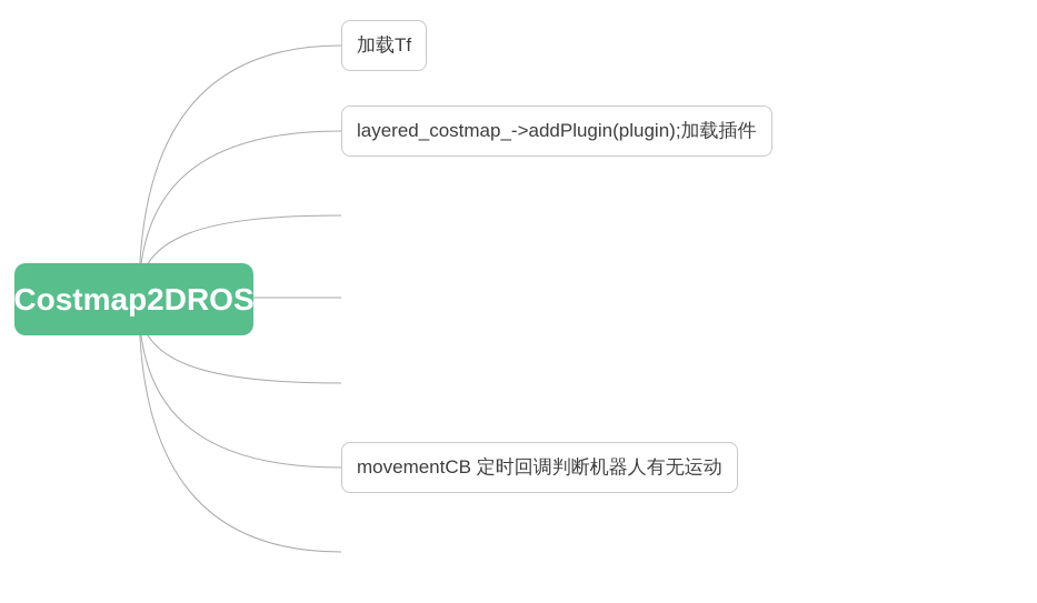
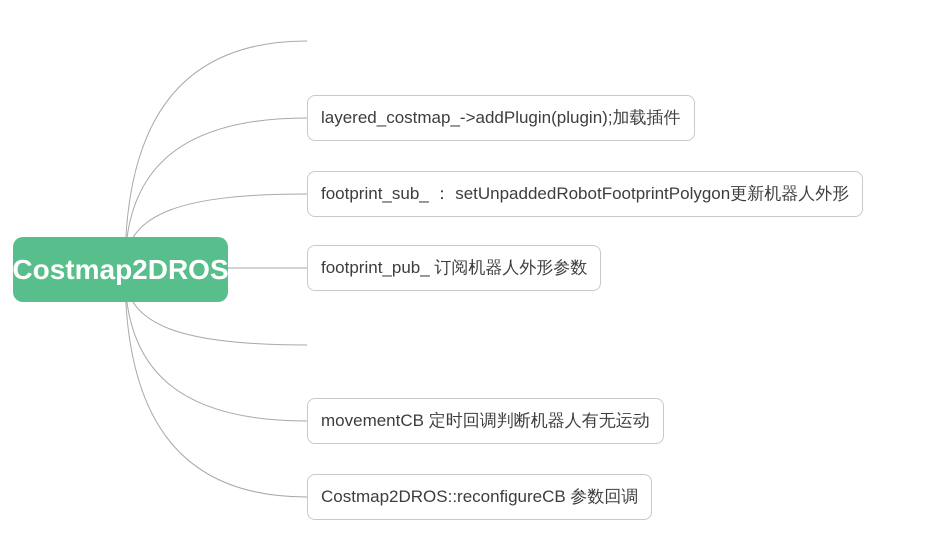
  Costmap2DROS
- 加载Tf
  layered_costmap_->addPlugin(plugin);加载插件
+ footprint_sub_ ： setUnpaddedRobotFootprintPolygon更新机器人外形
+ footprint_pub_ 订阅机器人外形参数
  movementCB 定时回调判断机器人有无运动
+ Costmap2DROS::reconfigureCB 参数回调
